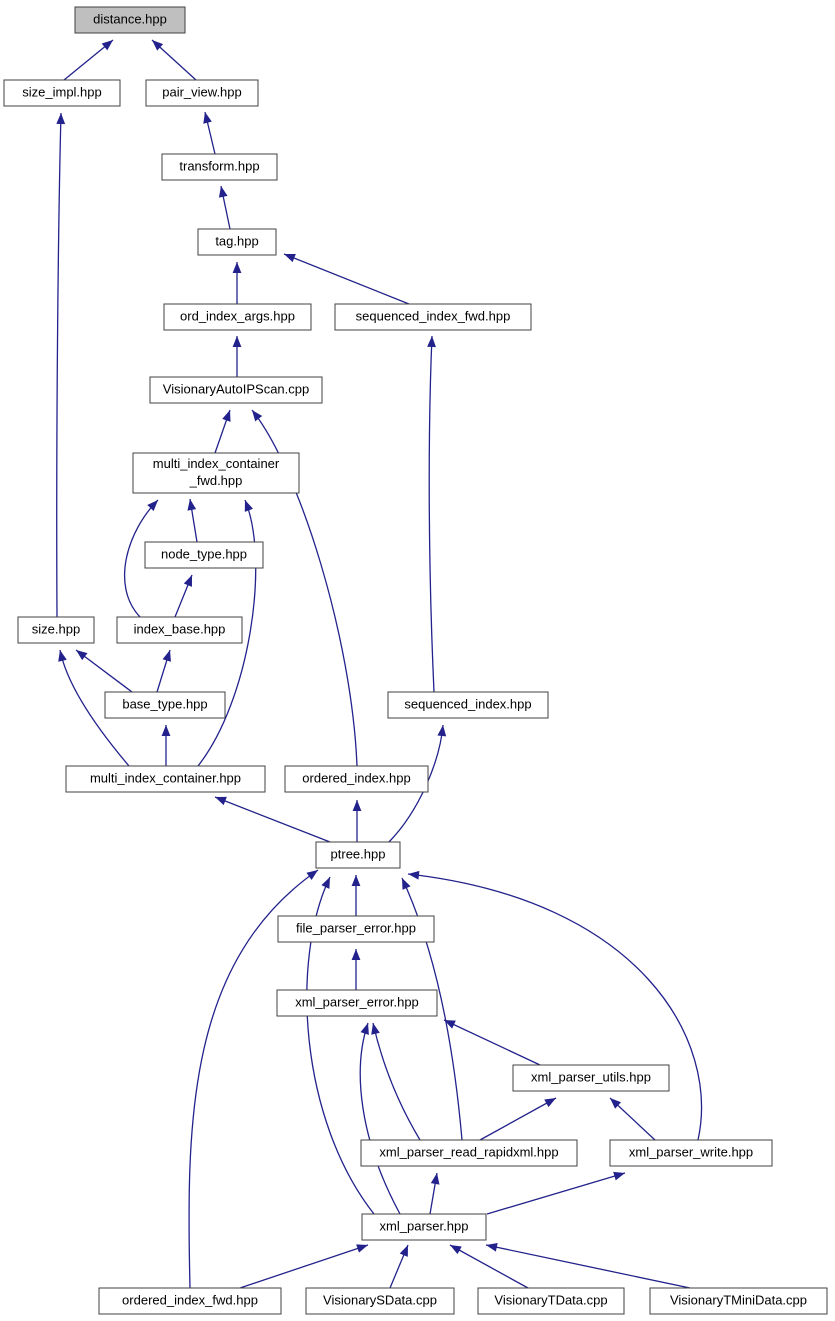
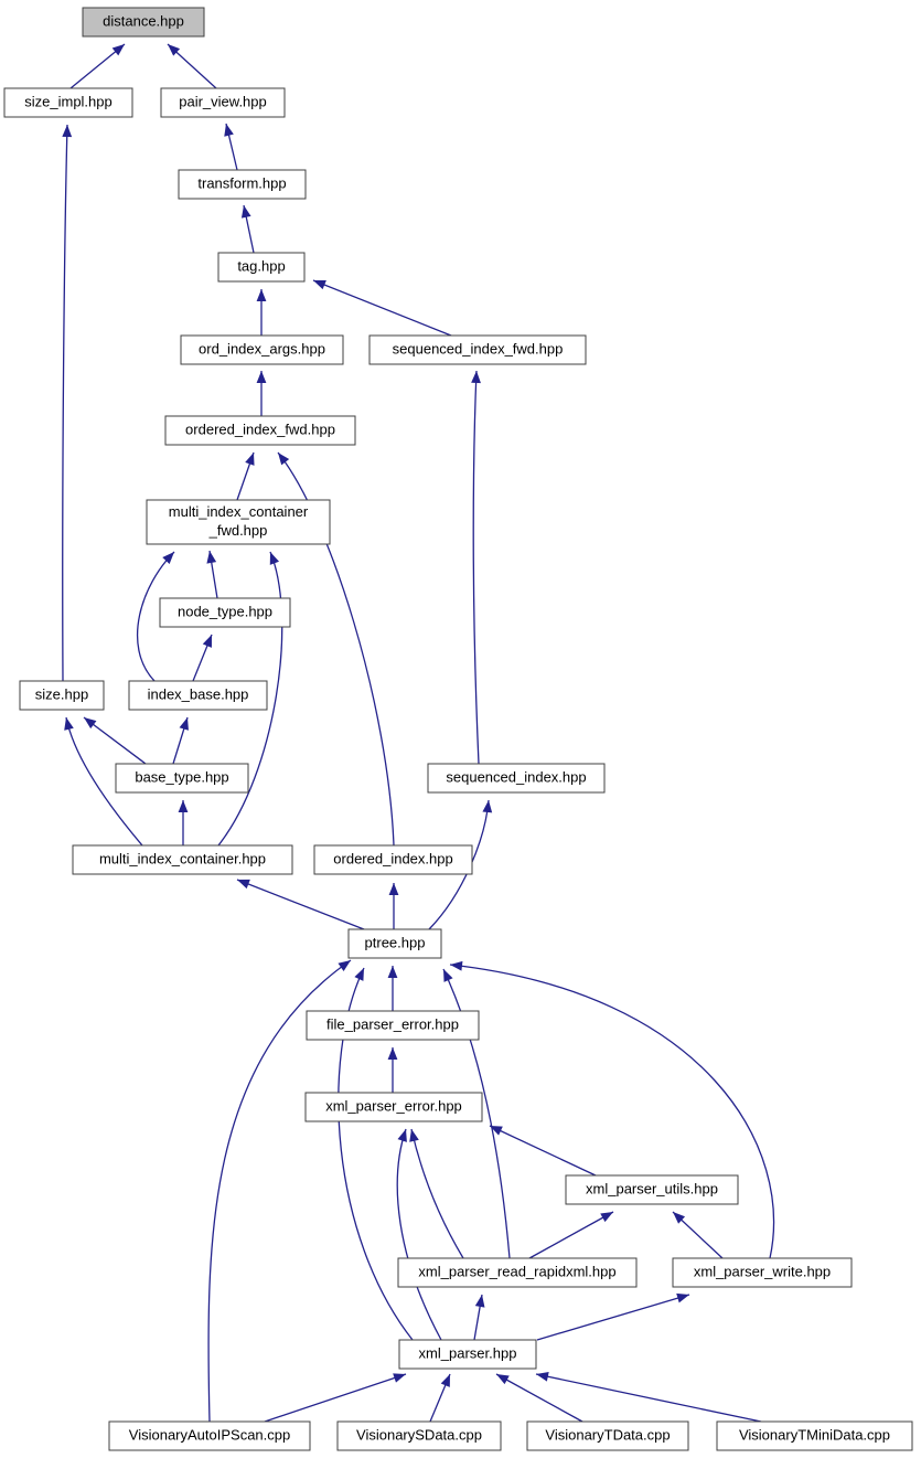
  distance.hpp
  size_impl.hpp
  pair_view.hpp
  transform.hpp
  tag.hpp
  ord_index_args.hpp
  sequenced_index_fwd.hpp
- VisionaryAutoIPScan.cpp
+ ordered_index_fwd.hpp
  multi_index_container
  _fwd.hpp
  node_type.hpp
  size.hpp
  index_base.hpp
  base_type.hpp
  sequenced_index.hpp
  multi_index_container.hpp
  ordered_index.hpp
  ptree.hpp
  file_parser_error.hpp
  xml_parser_error.hpp
  xml_parser_utils.hpp
  xml_parser_read_rapidxml.hpp
  xml_parser_write.hpp
  xml_parser.hpp
- ordered_index_fwd.hpp
+ VisionaryAutoIPScan.cpp
  VisionarySData.cpp
  VisionaryTData.cpp
  VisionaryTMiniData.cpp
